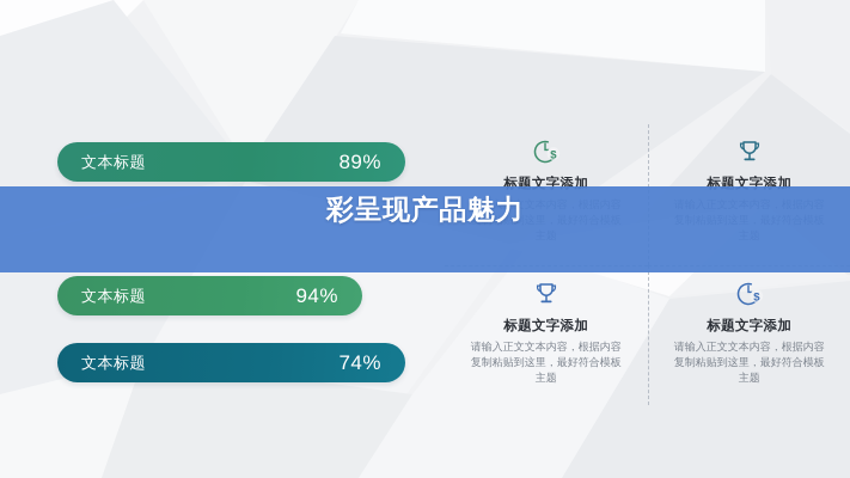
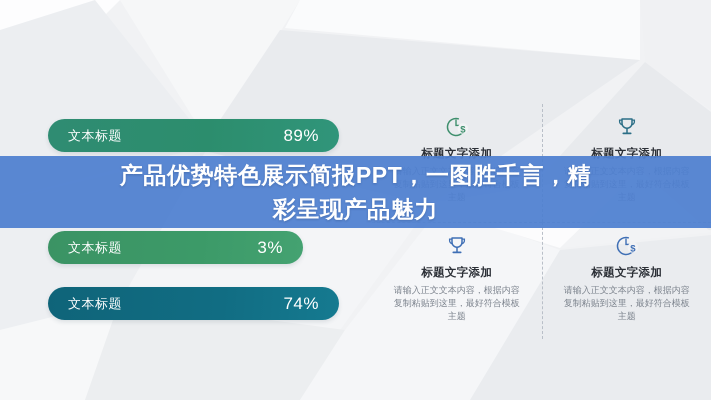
  文本标题
  89%
  文本标题
- 94%
+ 3%
  文本标题
  74%
  $
  标题文字添加
  标题文字添加
  标题文字添加
  请输入正文文本内容，根据内容复制粘贴到这里，最好符合模板主题
  $
  标题文字添加
  请输入正文文本内容，根据内容复制粘贴到这里，最好符合模板主题
+ 产品优势特色展示简报PPT，一图胜千言，精
  彩呈现产品魅力
